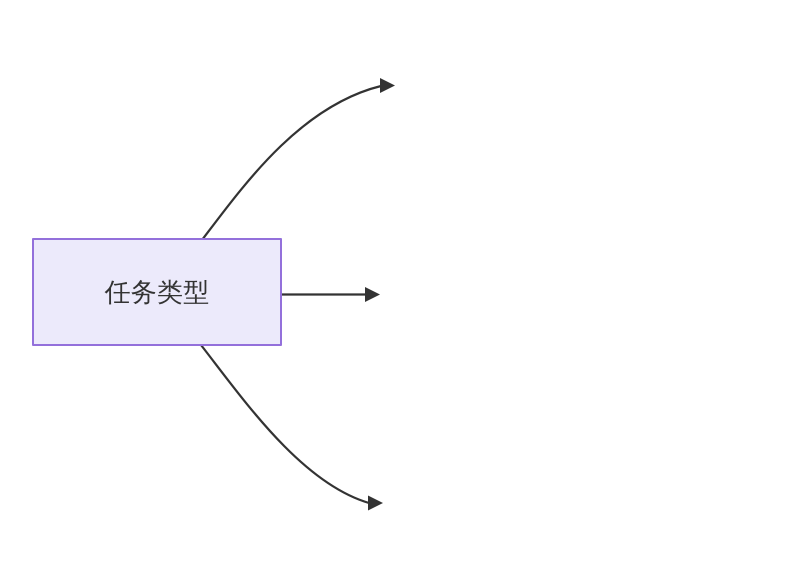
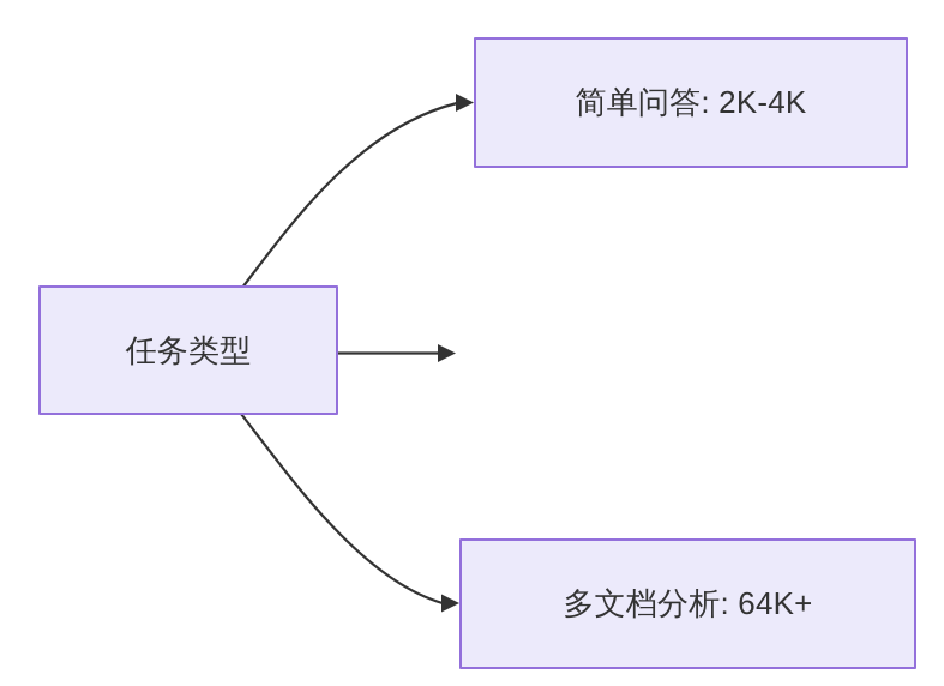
  任务类型
+ 简单问答: 2K-4K
+ 多文档分析: 64K+
